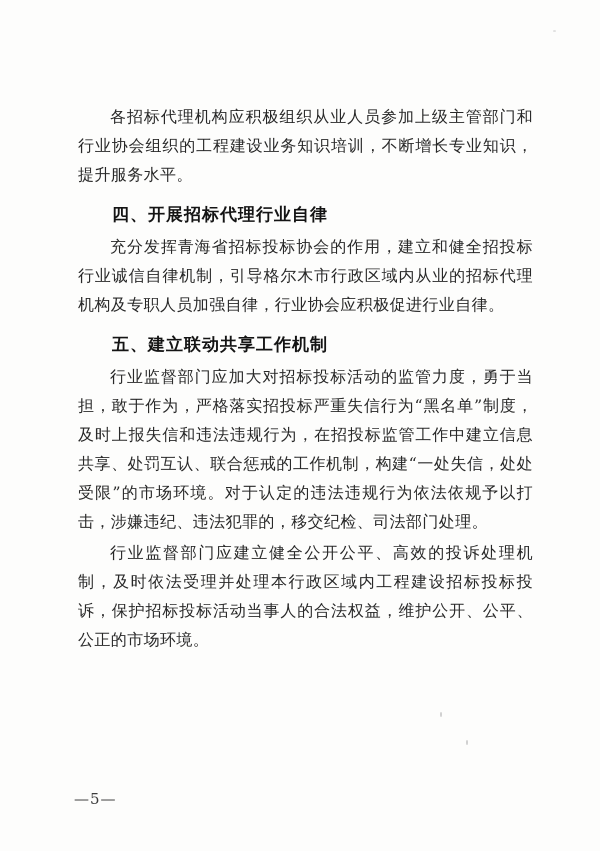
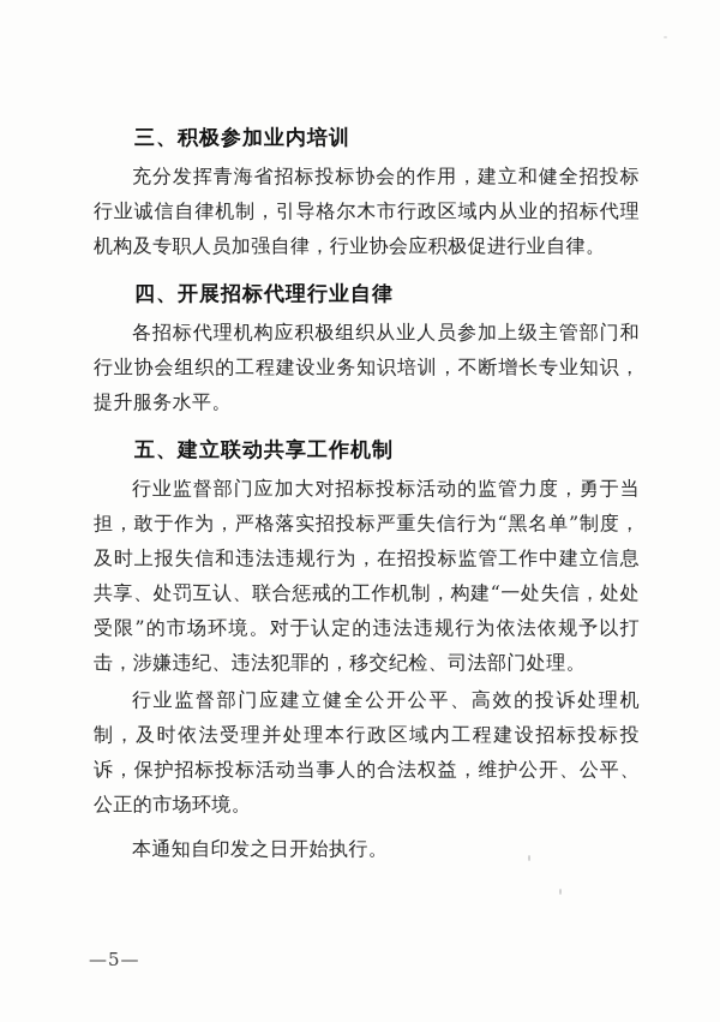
+ 三、积极参加业内培训
- 各招标代理机构应积极组织从业人员参加上级主管部门和行业协会组织的工程建设业务知识培训，不断增长专业知识，提升服务水平。
+ 充分发挥青海省招标投标协会的作用，建立和健全招投标行业诚信自律机制，引导格尔木市行政区域内从业的招标代理机构及专职人员加强自律，行业协会应积极促进行业自律。
  四、开展招标代理行业自律
- 充分发挥青海省招标投标协会的作用，建立和健全招投标行业诚信自律机制，引导格尔木市行政区域内从业的招标代理机构及专职人员加强自律，行业协会应积极促进行业自律。
+ 各招标代理机构应积极组织从业人员参加上级主管部门和行业协会组织的工程建设业务知识培训，不断增长专业知识，提升服务水平。
  五、建立联动共享工作机制
  行业监督部门应加大对招标投标活动的监管力度，勇于当担，敢于作为，严格落实招投标严重失信行为“黑名单”制度，及时上报失信和违法违规行为，在招投标监管工作中建立信息共享、处罚互认、联合惩戒的工作机制，构建“一处失信，处处受限”的市场环境。对于认定的违法违规行为依法依规予以打击，涉嫌违纪、违法犯罪的，移交纪检、司法部门处理。
  行业监督部门应建立健全公开公平、高效的投诉处理机制，及时依法受理并处理本行政区域内工程建设招标投标投诉，保护招标投标活动当事人的合法权益，维护公开、公平、公正的市场环境。
+ 本通知自印发之日开始执行。
  —5—
